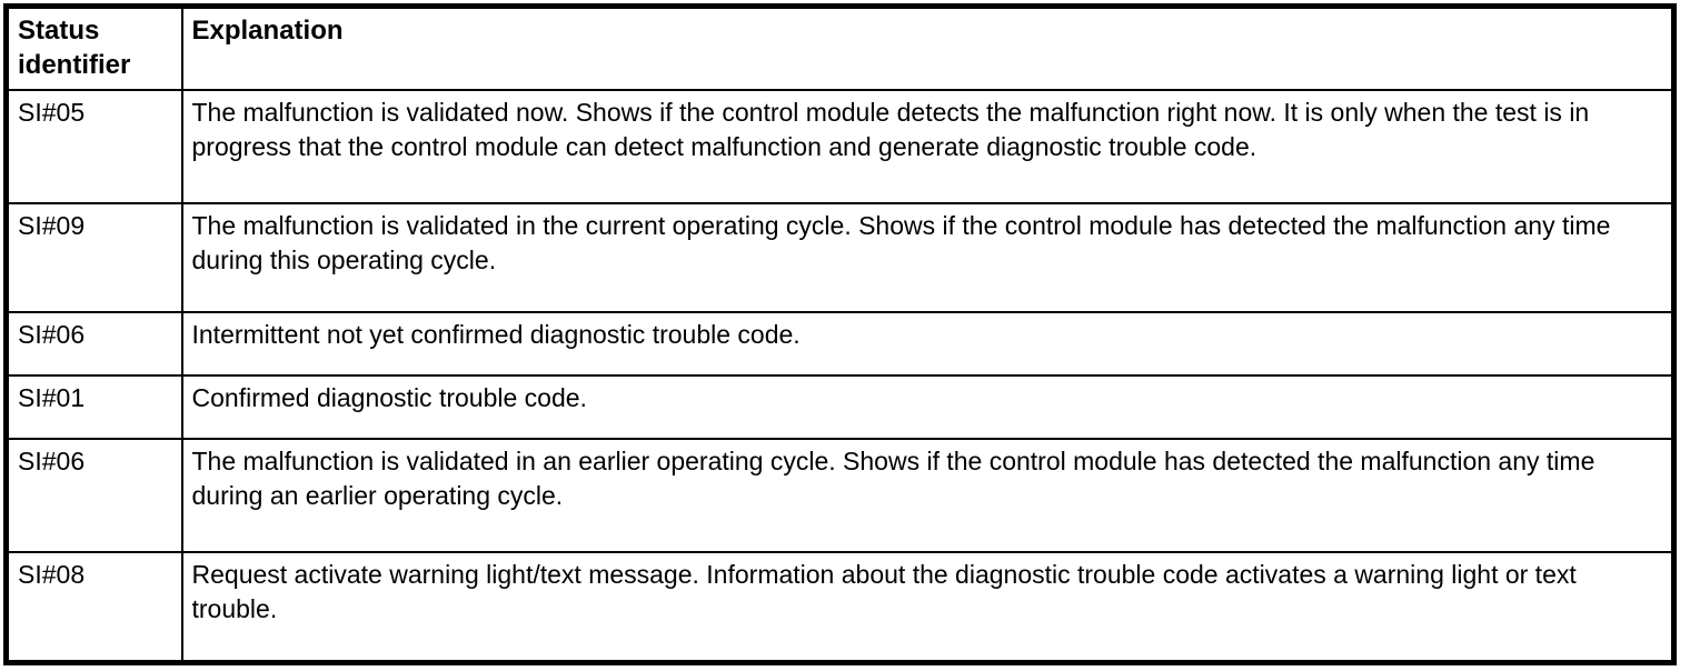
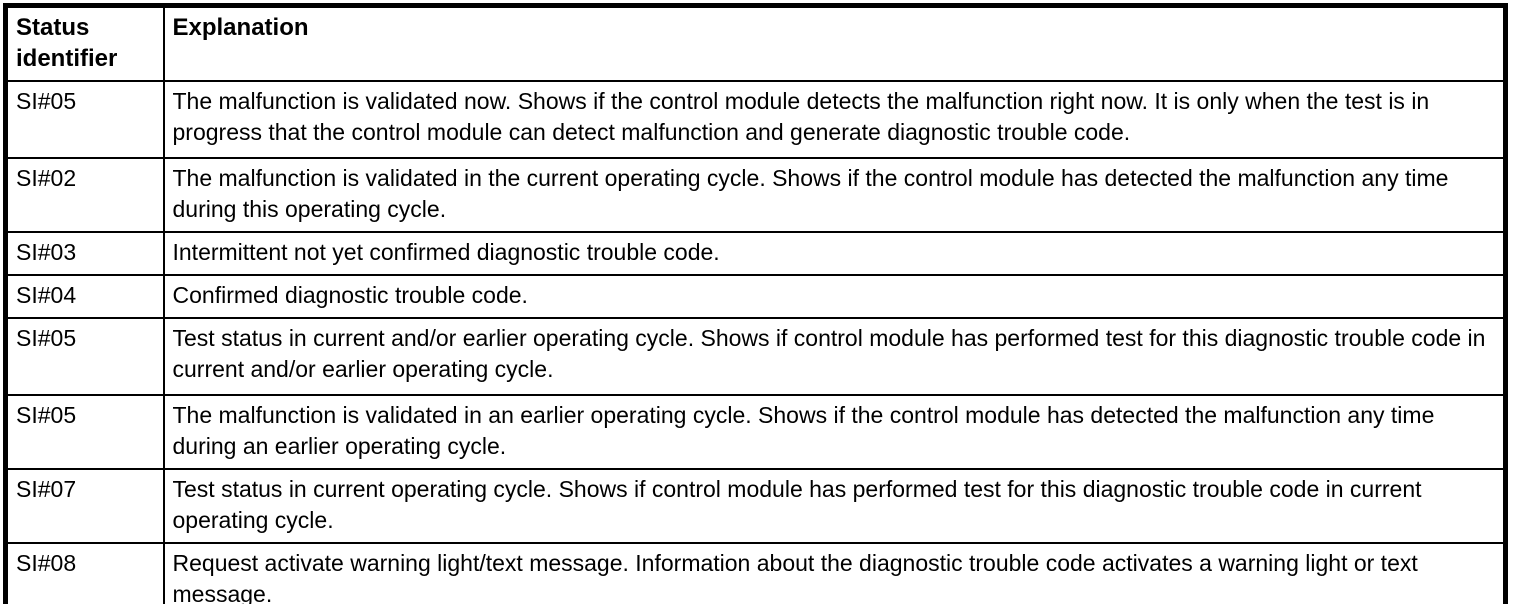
  Status identifier	Explanation
  SI#05	The malfunction is validated now. Shows if the control module detects the malfunction right now. It is only when the test is in progress that the control module can detect malfunction and generate diagnostic trouble code.
- SI#09	The malfunction is validated in the current operating cycle. Shows if the control module has detected the malfunction any time during this operating cycle.
+ SI#02	The malfunction is validated in the current operating cycle. Shows if the control module has detected the malfunction any time during this operating cycle.
- SI#06	Intermittent not yet confirmed diagnostic trouble code.
+ SI#03	Intermittent not yet confirmed diagnostic trouble code.
- SI#01	Confirmed diagnostic trouble code.
+ SI#04	Confirmed diagnostic trouble code.
+ SI#05	Test status in current and/or earlier operating cycle. Shows if control module has performed test for this diagnostic trouble code in current and/or earlier operating cycle.
- SI#06	The malfunction is validated in an earlier operating cycle. Shows if the control module has detected the malfunction any time during an earlier operating cycle.
+ SI#05	The malfunction is validated in an earlier operating cycle. Shows if the control module has detected the malfunction any time during an earlier operating cycle.
+ SI#07	Test status in current operating cycle. Shows if control module has performed test for this diagnostic trouble code in current operating cycle.
- SI#08	Request activate warning light/text message. Information about the diagnostic trouble code activates a warning light or text trouble.
+ SI#08	Request activate warning light/text message. Information about the diagnostic trouble code activates a warning light or text message.
